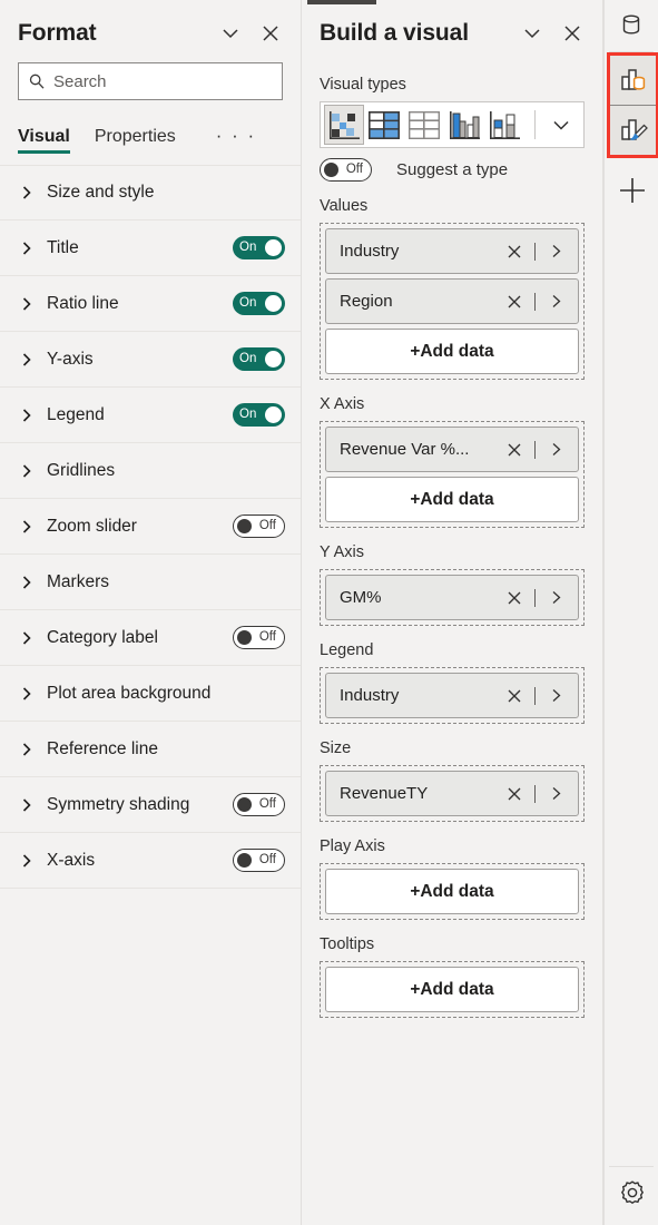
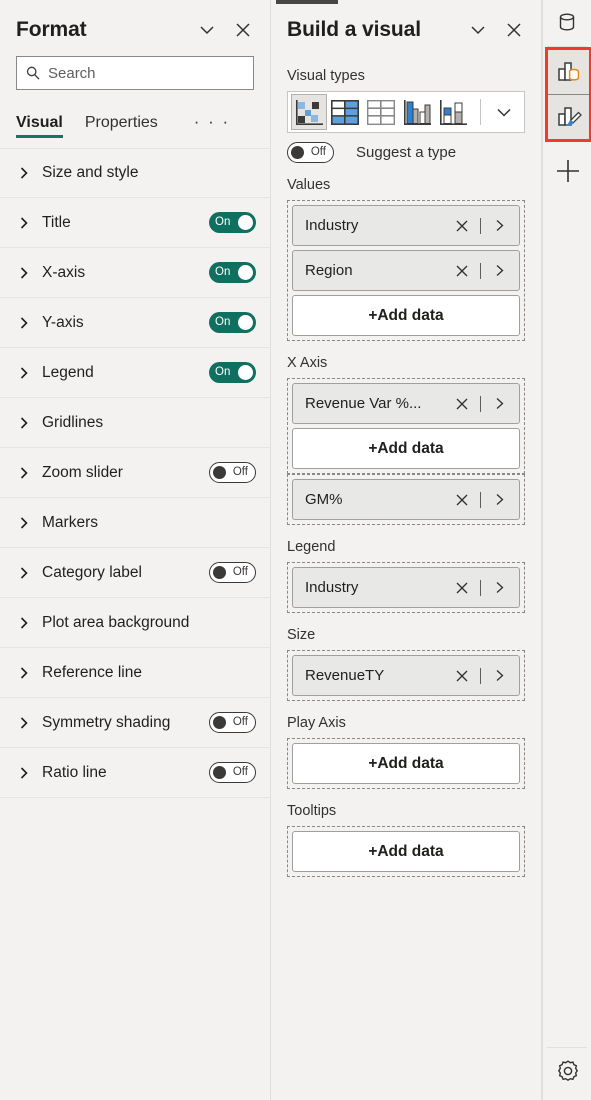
  Format
  Search
  Visual
  Properties
  · · ·
  Size and style
  Title
  On
- Ratio line
+ X-axis
  On
  Y-axis
  On
  Legend
  On
  Gridlines
  Zoom slider
  Off
  Markers
  Category label
  Off
  Plot area background
  Reference line
  Symmetry shading
  Off
- X-axis
+ Ratio line
  Off
  Build a visual
  Visual types
  Off
  Suggest a type
  Values
  Industry
  Region
  +Add data
  X Axis
  Revenue Var %...
  +Add data
- Y Axis
  GM%
  Legend
  Industry
  Size
  RevenueTY
  Play Axis
  +Add data
  Tooltips
  +Add data
